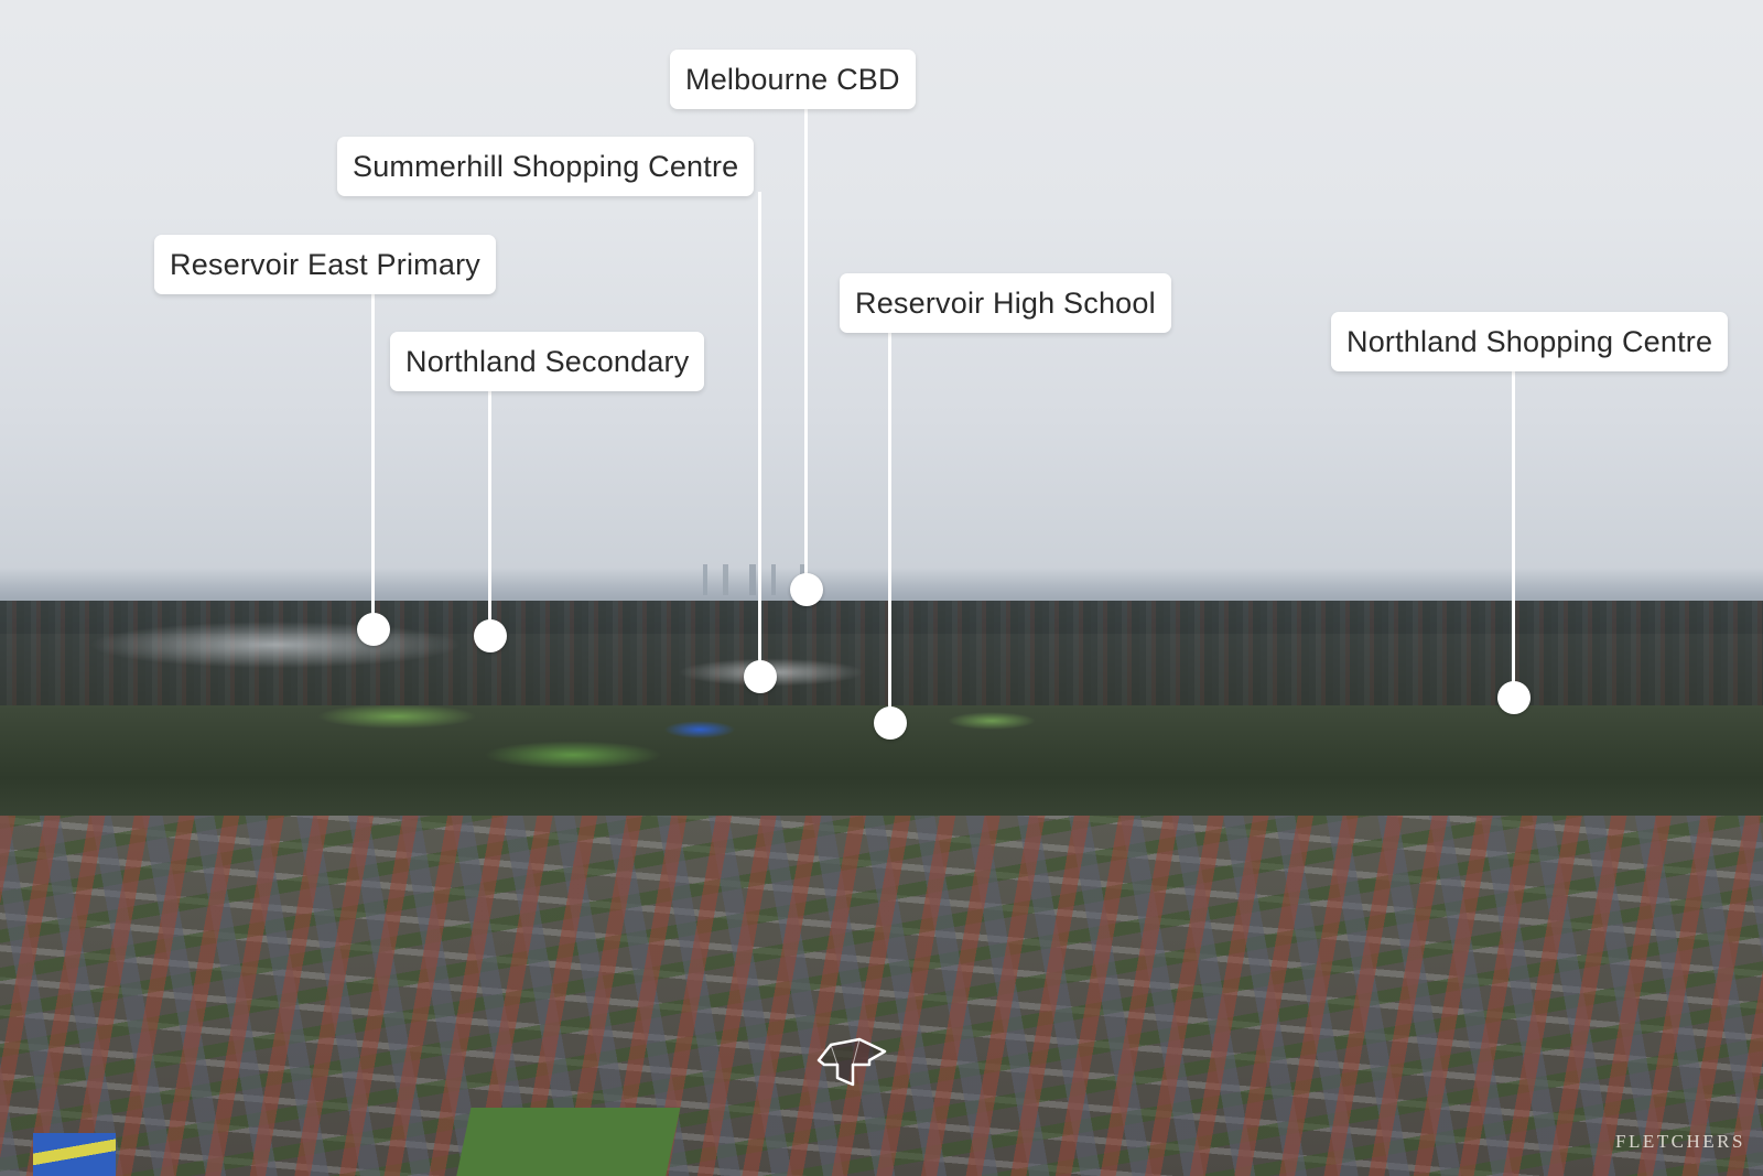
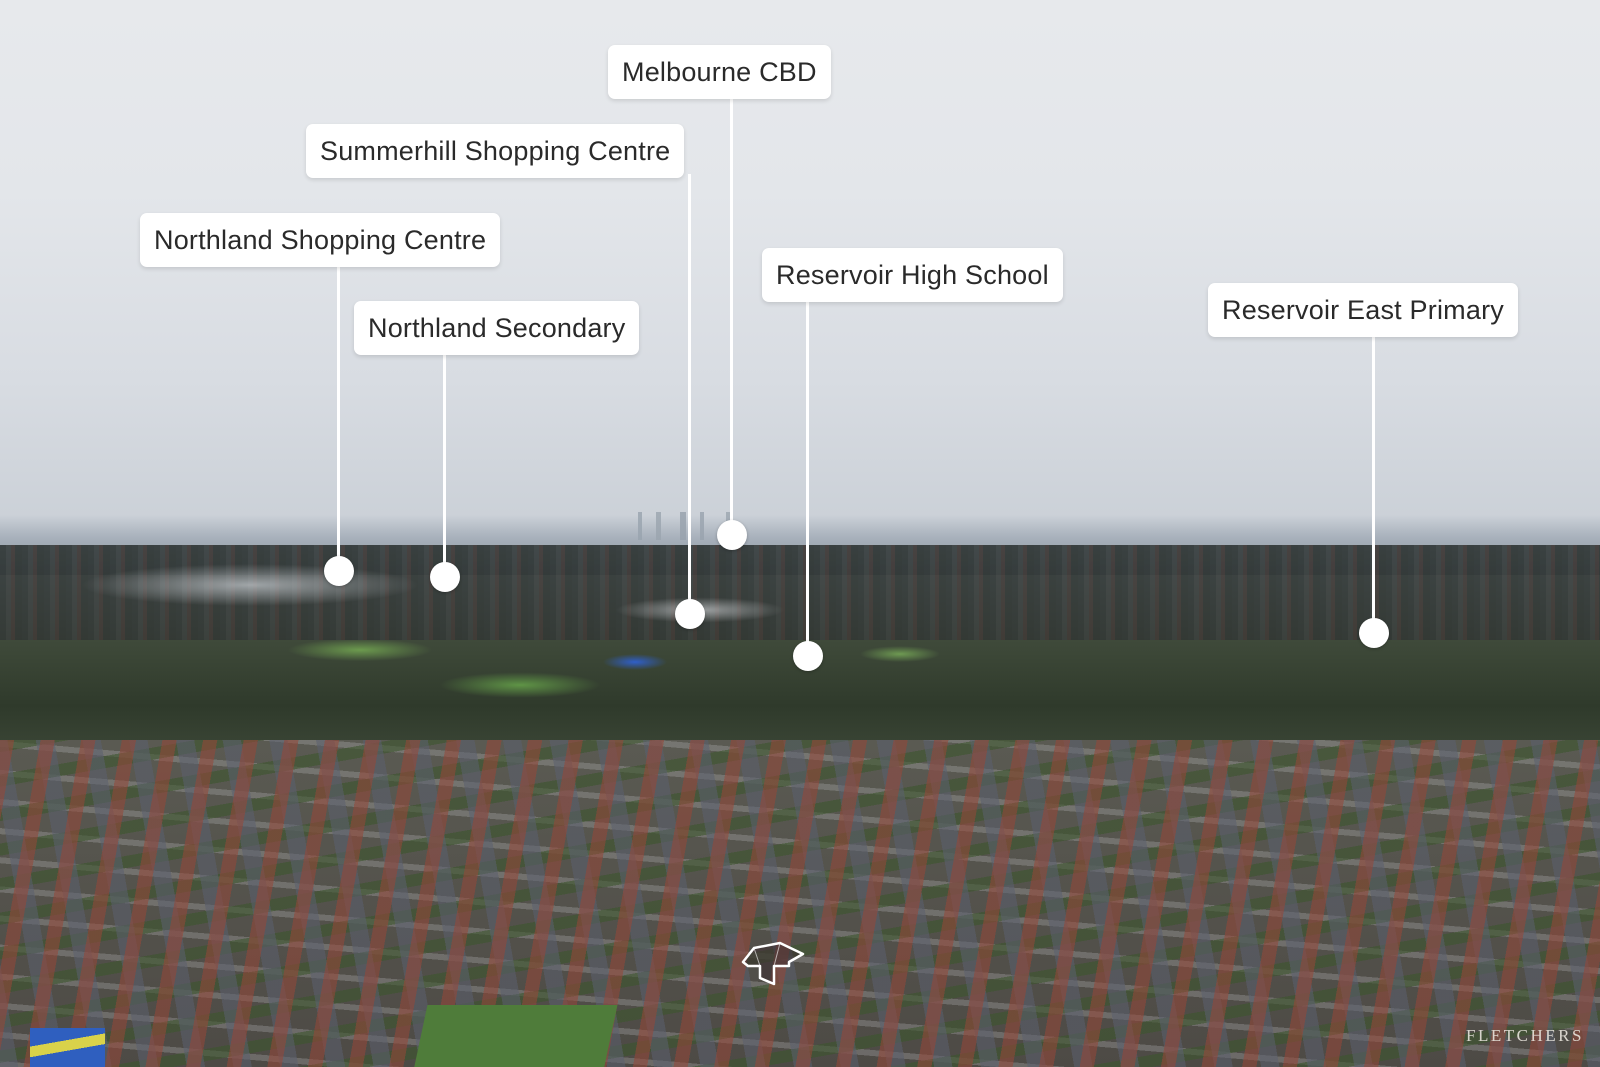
  Melbourne CBD
  Summerhill Shopping Centre
- Reservoir East Primary
+ Northland Shopping Centre
  Northland Secondary
  Reservoir High School
- Northland Shopping Centre
+ Reservoir East Primary
  FLETCHERS
